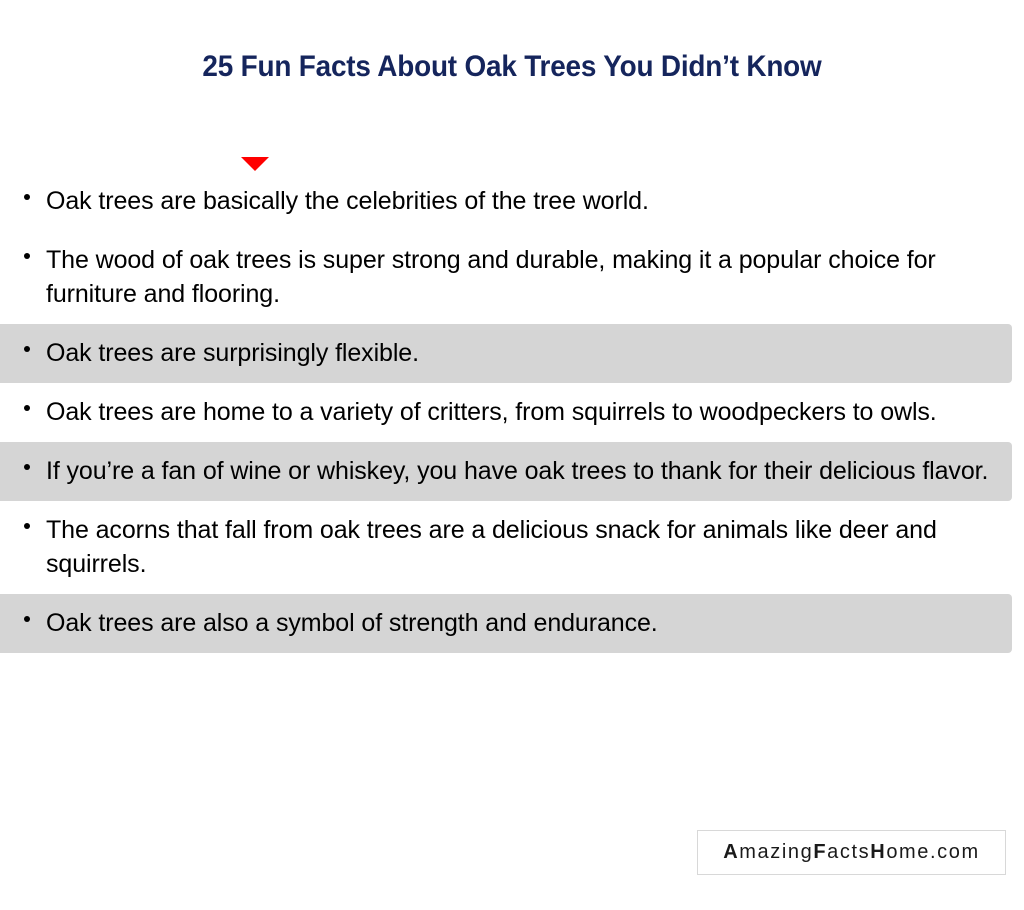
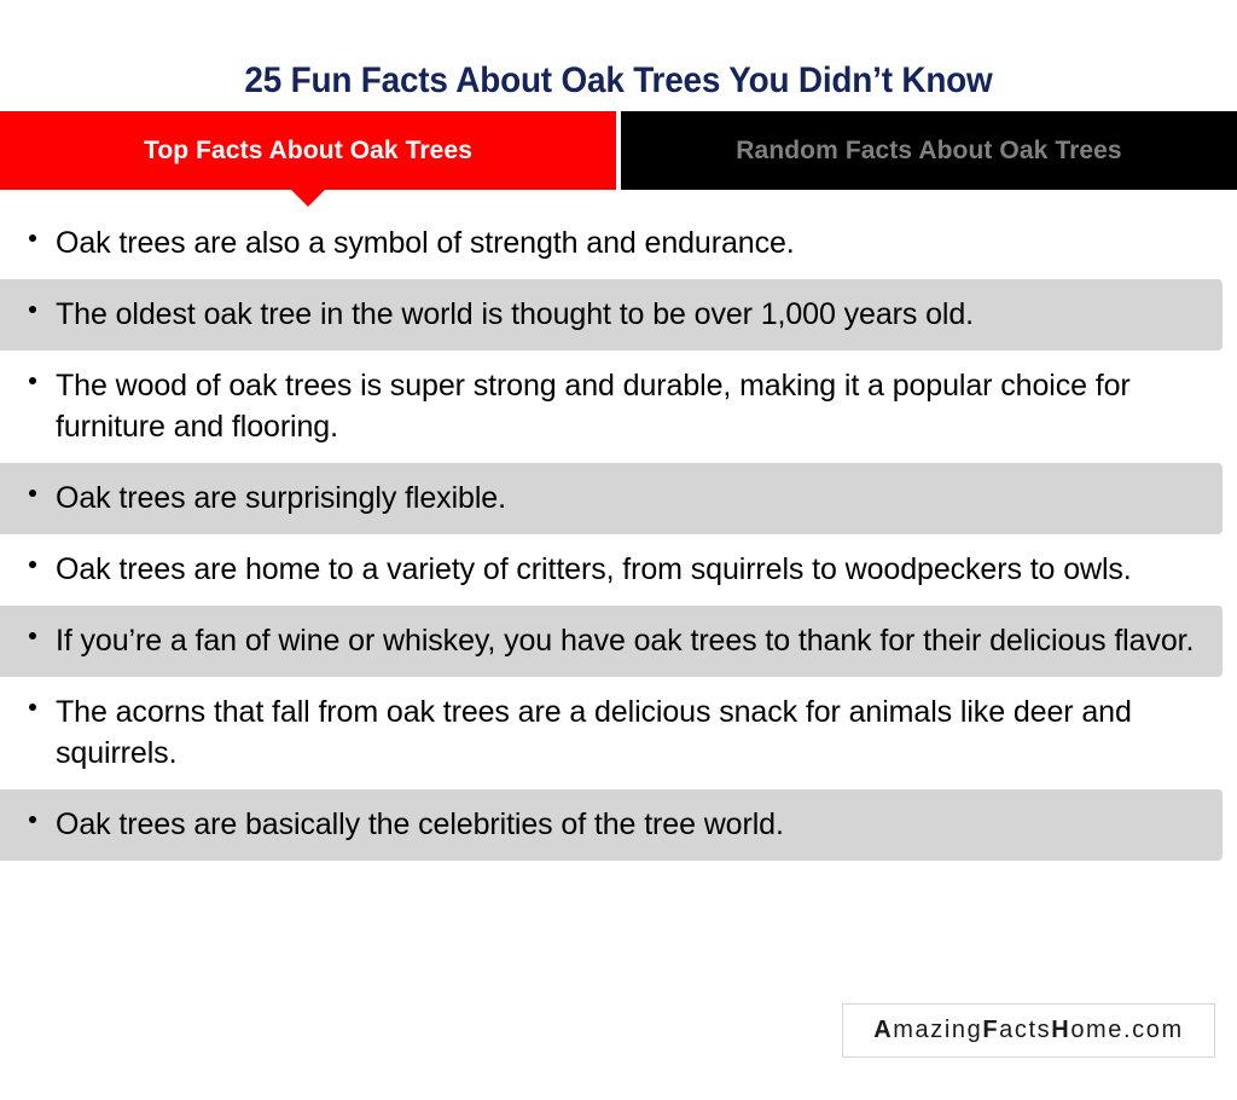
  25 Fun Facts About Oak Trees You Didn’t Know
+ Top Facts About Oak Trees
+ Random Facts About Oak Trees
- Oak trees are basically the celebrities of the tree world.
+ Oak trees are also a symbol of strength and endurance.
+ The oldest oak tree in the world is thought to be over 1,000 years old.
  The wood of oak trees is super strong and durable, making it a popular choice for furniture and flooring.
  Oak trees are surprisingly flexible.
  Oak trees are home to a variety of critters, from squirrels to woodpeckers to owls.
  If you’re a fan of wine or whiskey, you have oak trees to thank for their delicious flavor.
  The acorns that fall from oak trees are a delicious snack for animals like deer and squirrels.
- Oak trees are also a symbol of strength and endurance.
+ Oak trees are basically the celebrities of the tree world.
  AmazingFactsHome.com
